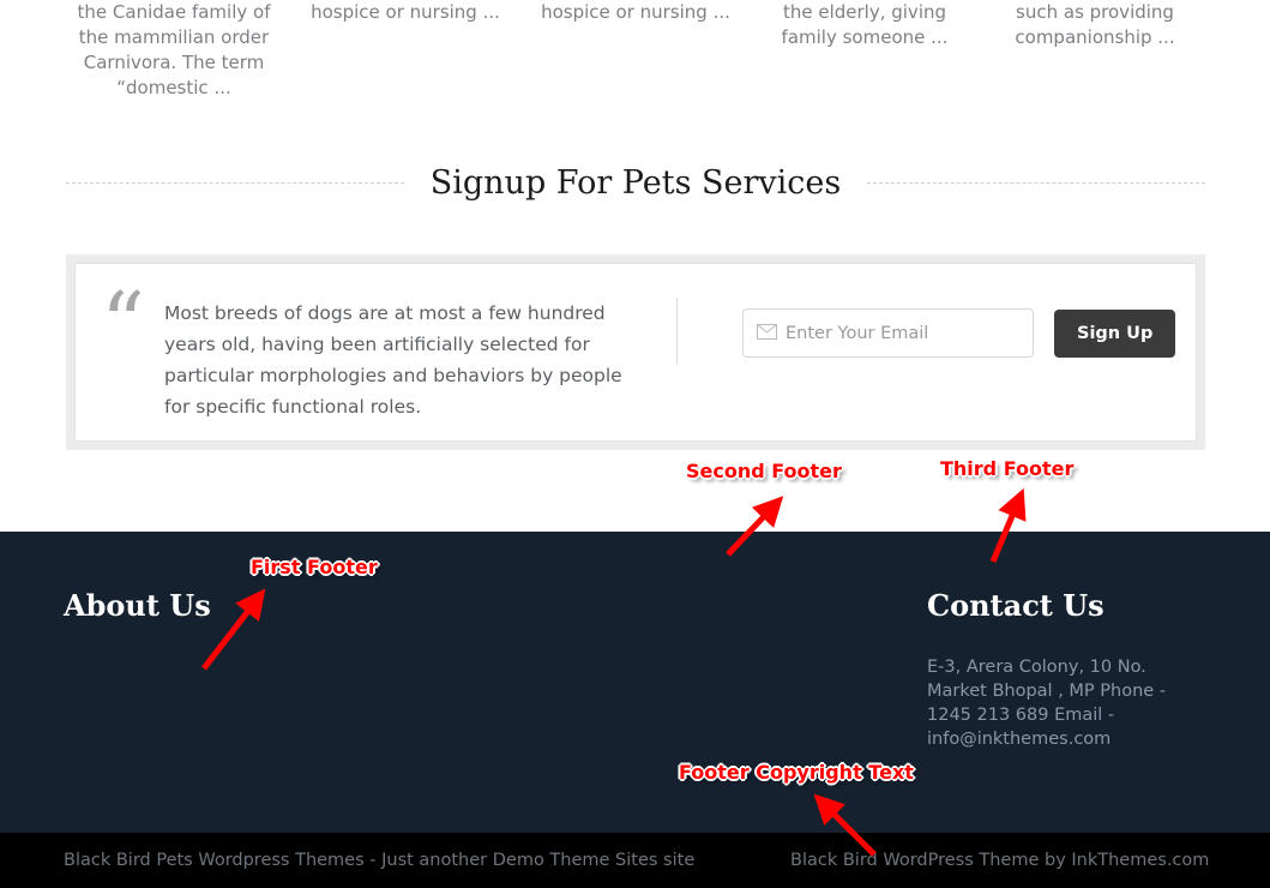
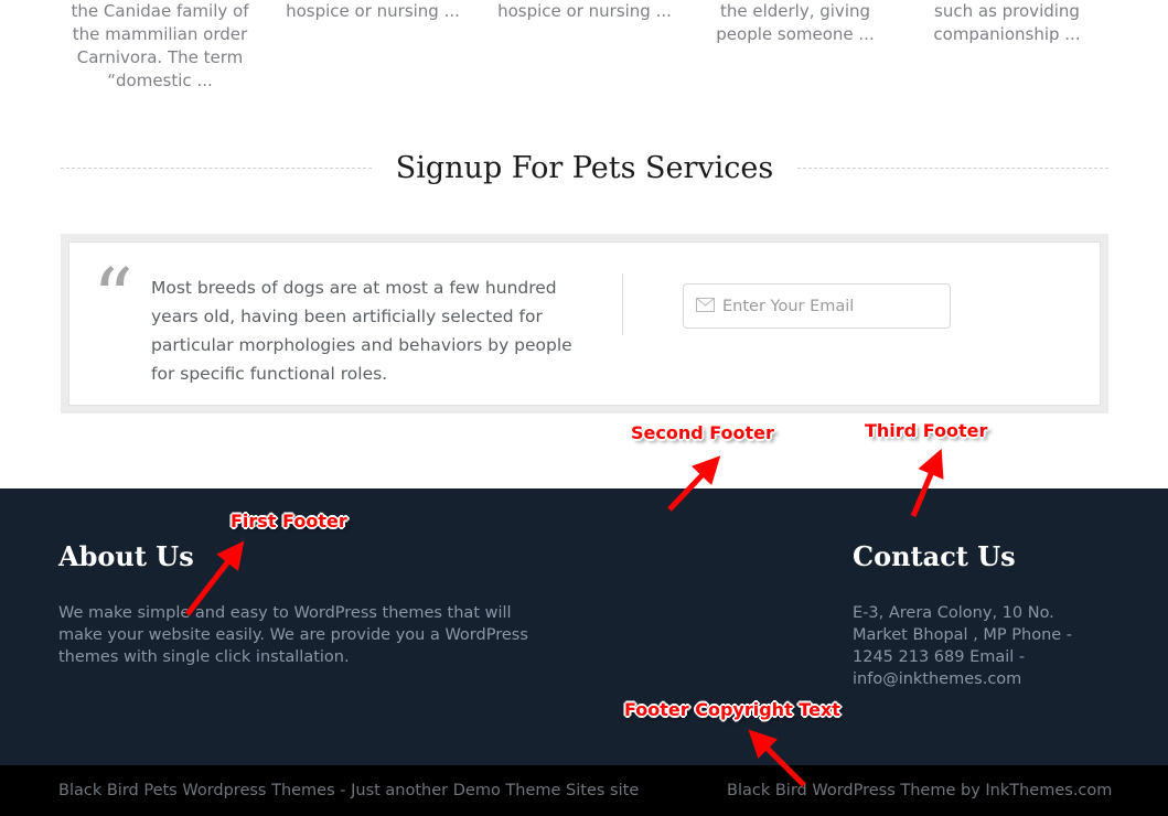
  the Canidae family of the mammilian order Carnivora. The term “domestic ...
  hospice or nursing ...
  hospice or nursing ...
- the elderly, giving family someone ...
+ the elderly, giving people someone ...
  such as providing companionship ...
  Signup For Pets Services
  “
  Most breeds of dogs are at most a few hundred years old, having been artificially selected for particular morphologies and behaviors by people for specific functional roles.
  Enter Your Email
- Sign Up
  About Us
+ We make simple and easy to WordPress themes that will make your website easily. We are provide you a WordPress themes with single click installation.
  Contact Us
  E-3, Arera Colony, 10 No. Market Bhopal , MP Phone - 1245 213 689 Email - info@inkthemes.com
  Black Bird Pets Wordpress Themes - Just another Demo Theme Sites site
  Black Bird WordPress Theme by InkThemes.com
  First Footer
  Second Footer
  Third Footer
  Footer Copyright Text
